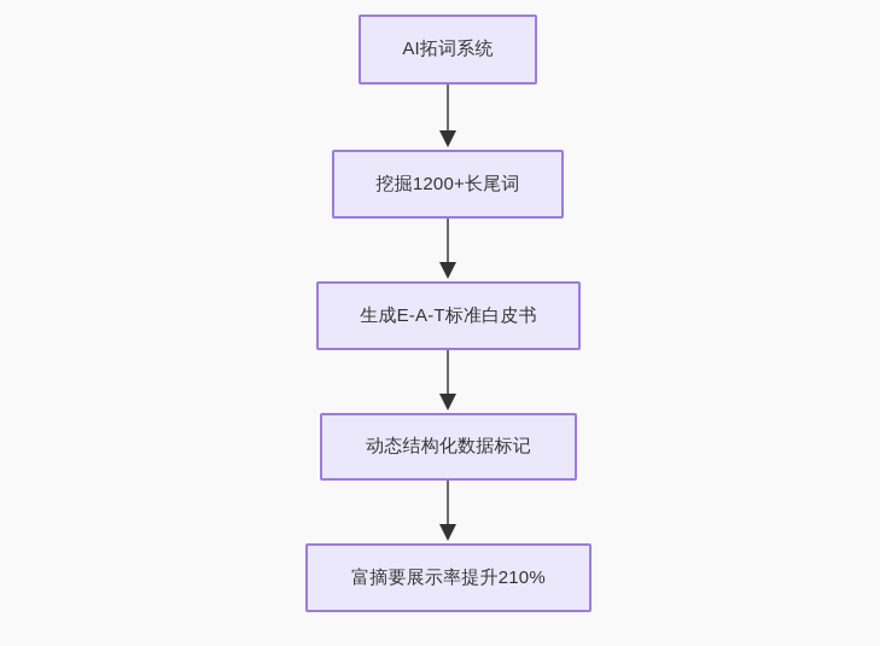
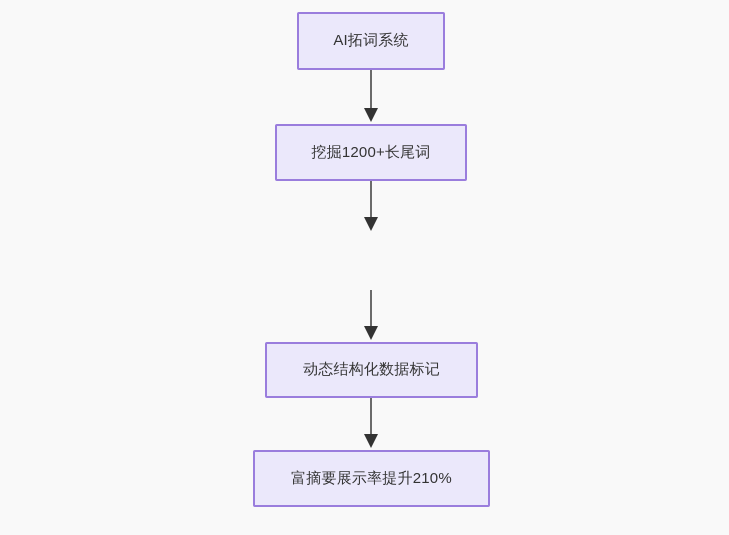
  AI拓词系统
  挖掘1200+长尾词
- 生成E-A-T标准白皮书
  动态结构化数据标记
  富摘要展示率提升210%
